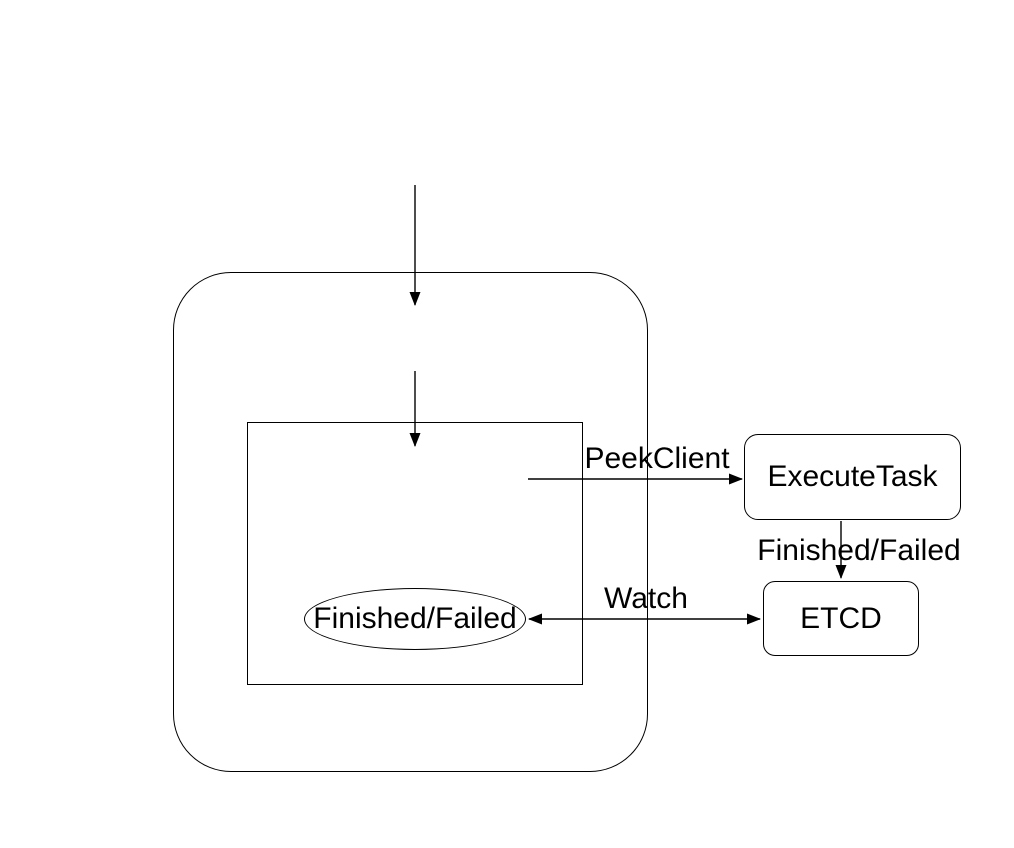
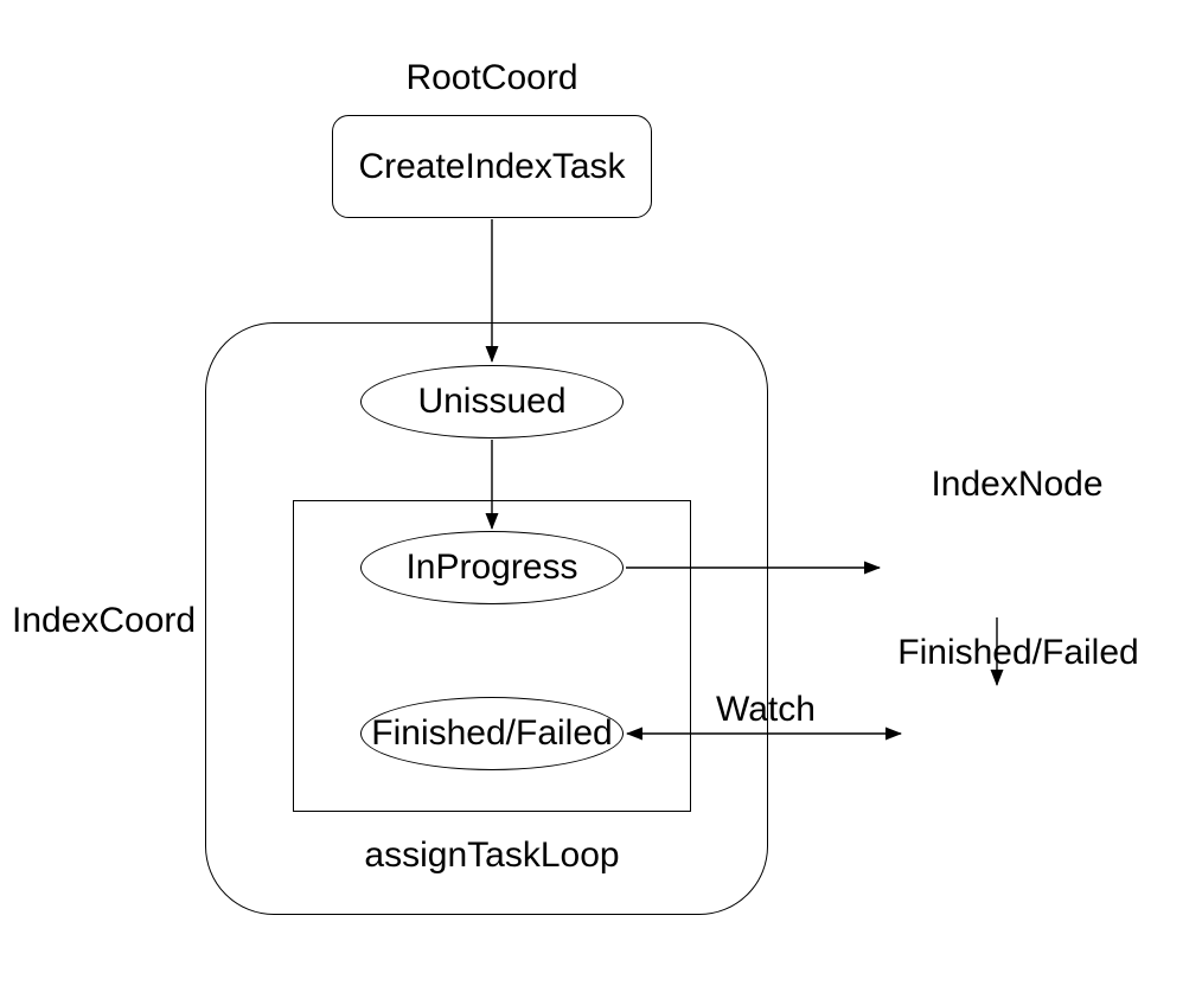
+ RootCoord
+ IndexCoord
+ IndexNode
+ assignTaskLoop
+ CreateIndexTask
+ Unissued
+ InProgress
  Finished/Failed
- ExecuteTask
- ETCD
- PeekClient
  Finished/Failed
  Watch
